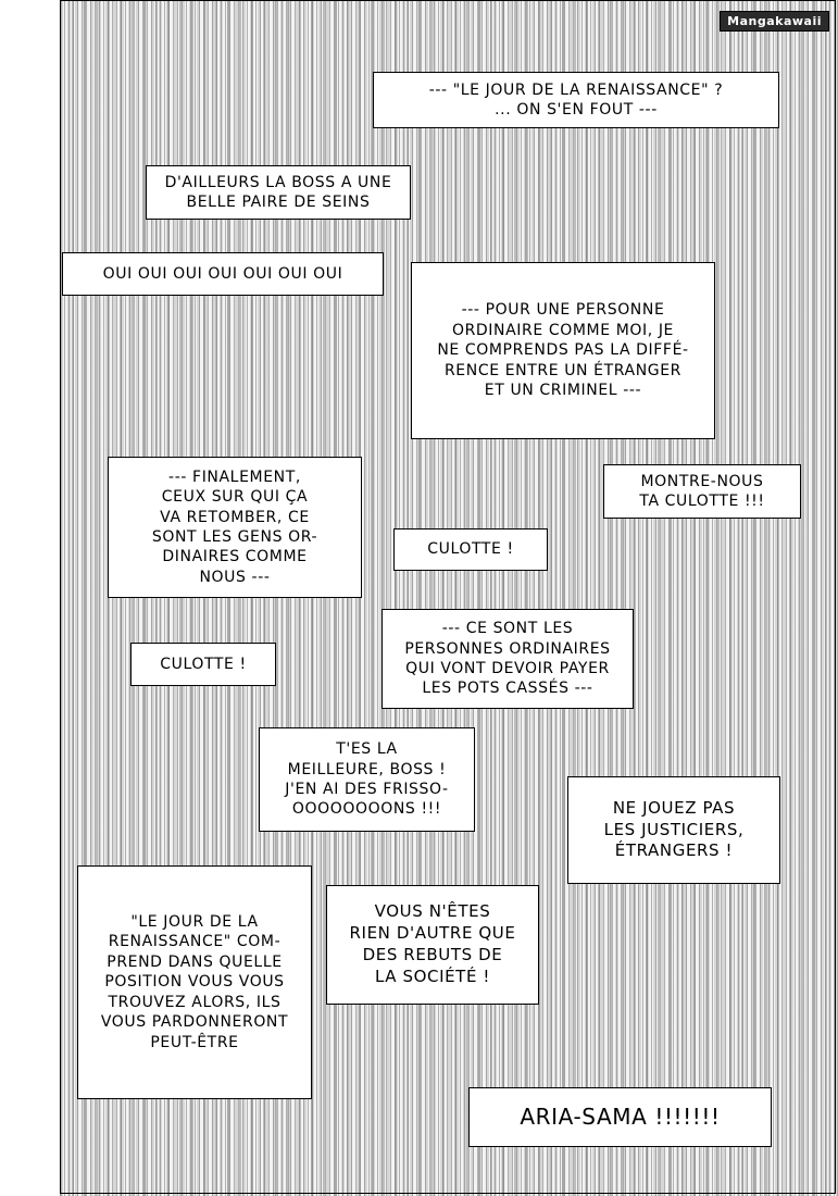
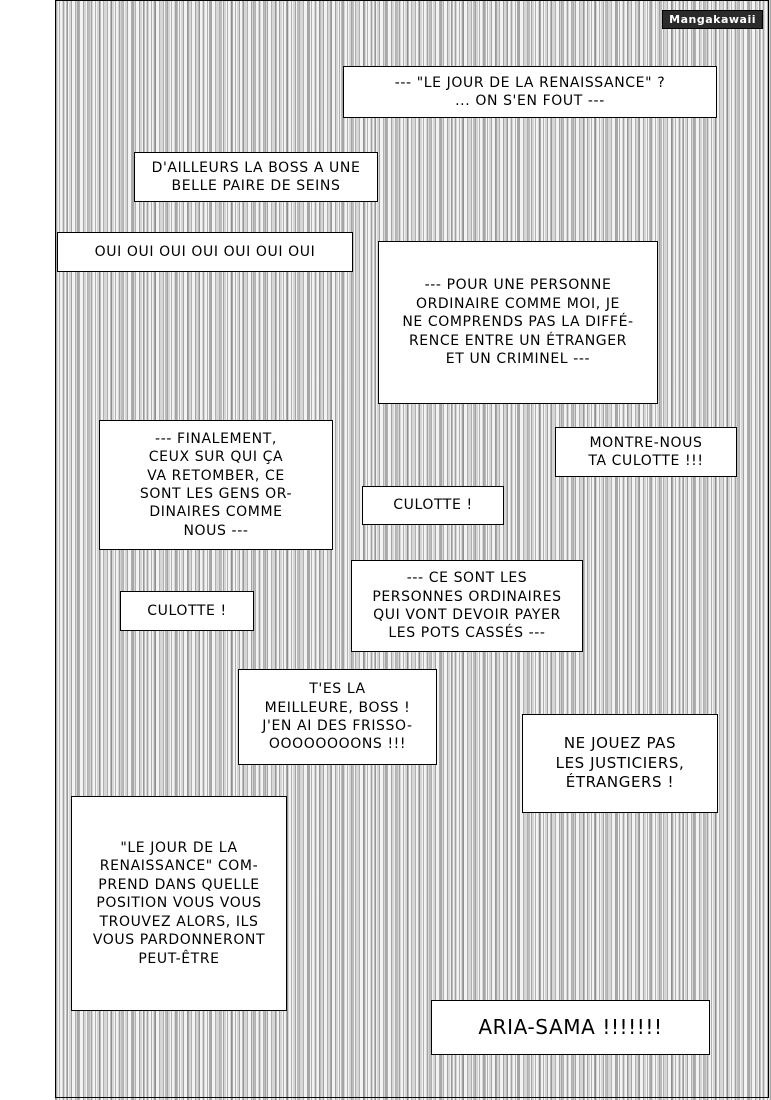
  Mangakawaii
  --- "LE JOUR DE LA RENAISSANCE" ?
  ... ON S'EN FOUT ---
  D'AILLEURS LA BOSS A UNE
  BELLE PAIRE DE SEINS
  OUI OUI OUI OUI OUI OUI OUI
  --- POUR UNE PERSONNE
  ORDINAIRE COMME MOI, JE
  NE COMPRENDS PAS LA DIFFÉ-
  RENCE ENTRE UN ÉTRANGER
  ET UN CRIMINEL ---
  --- FINALEMENT,
  CEUX SUR QUI ÇA
  VA RETOMBER, CE
  SONT LES GENS OR-
  DINAIRES COMME
  NOUS ---
  MONTRE-NOUS
  TA CULOTTE !!!
  CULOTTE !
  --- CE SONT LES
  PERSONNES ORDINAIRES
  QUI VONT DEVOIR PAYER
  LES POTS CASSÉS ---
  CULOTTE !
  T'ES LA
  MEILLEURE, BOSS !
  J'EN AI DES FRISSO-
  OOOOOOOONS !!!
  NE JOUEZ PAS
  LES JUSTICIERS,
  ÉTRANGERS !
- VOUS N'ÊTES
- RIEN D'AUTRE QUE
- DES REBUTS DE
- LA SOCIÉTÉ !
  "LE JOUR DE LA
  RENAISSANCE" COM-
  PREND DANS QUELLE
  POSITION VOUS VOUS
  TROUVEZ ALORS, ILS
  VOUS PARDONNERONT
  PEUT-ÊTRE
  ARIA-SAMA !!!!!!!
